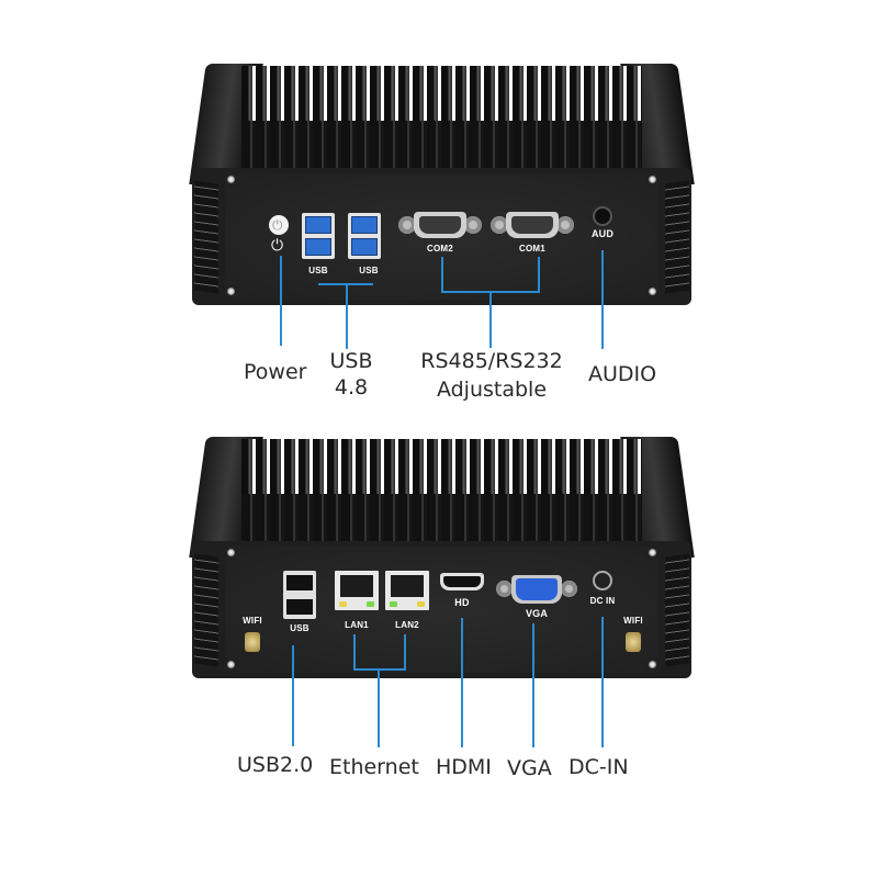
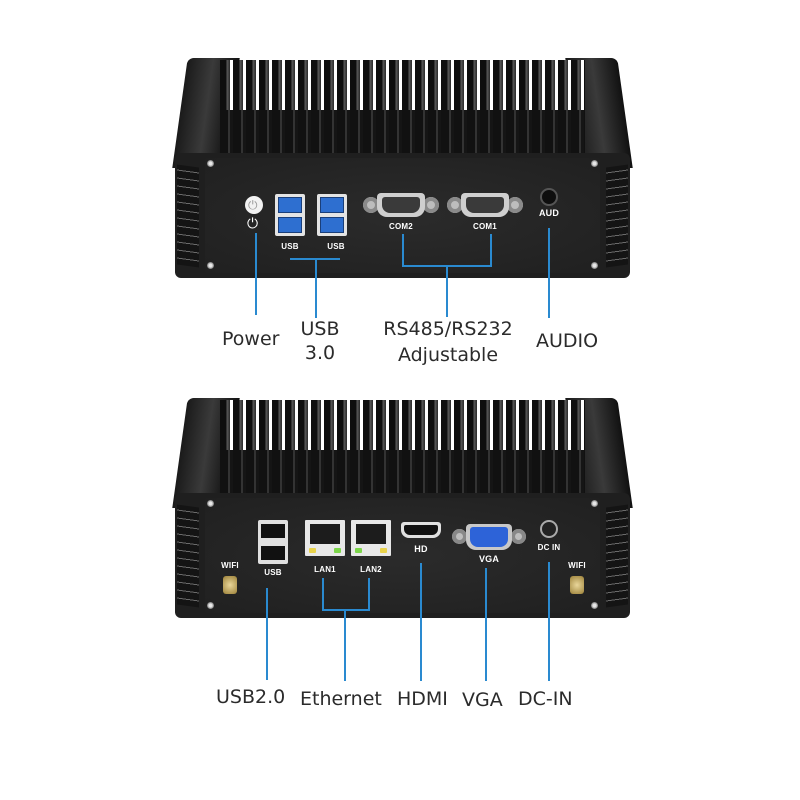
  ⏻
  ⏻
  USB
  USB
  COM2
  COM1
  AUD
  Power
  USB
- 4.8
+ 3.0
  RS485/RS232
  Adjustable
  AUDIO
  WIFI
  USB
  LAN1
  LAN2
  HD
  VGA
  DC IN
  WIFI
  USB2.0
  Ethernet
  HDMI
  VGA
  DC-IN
